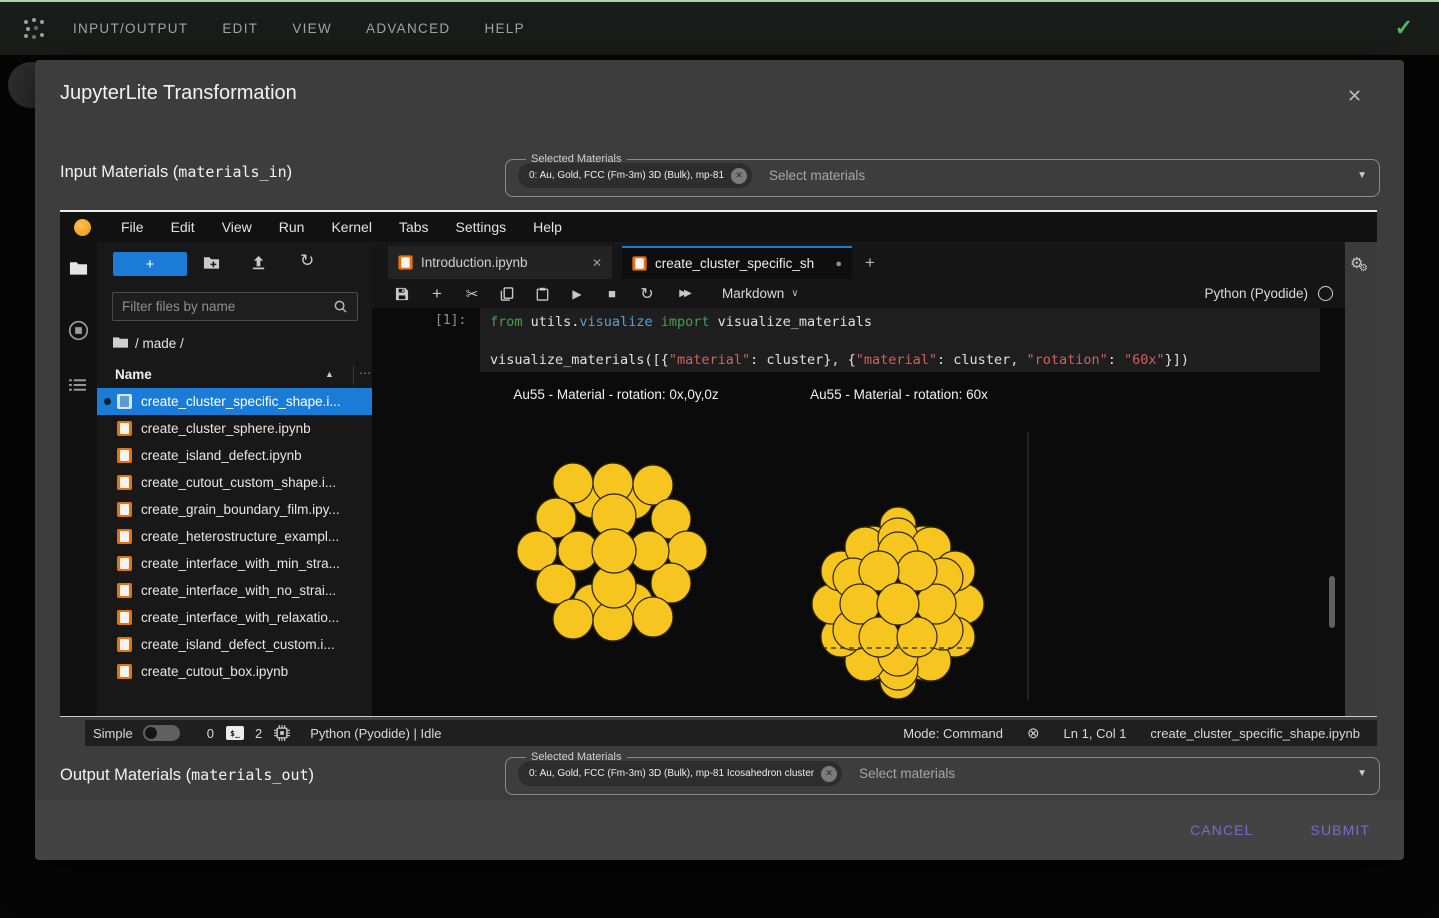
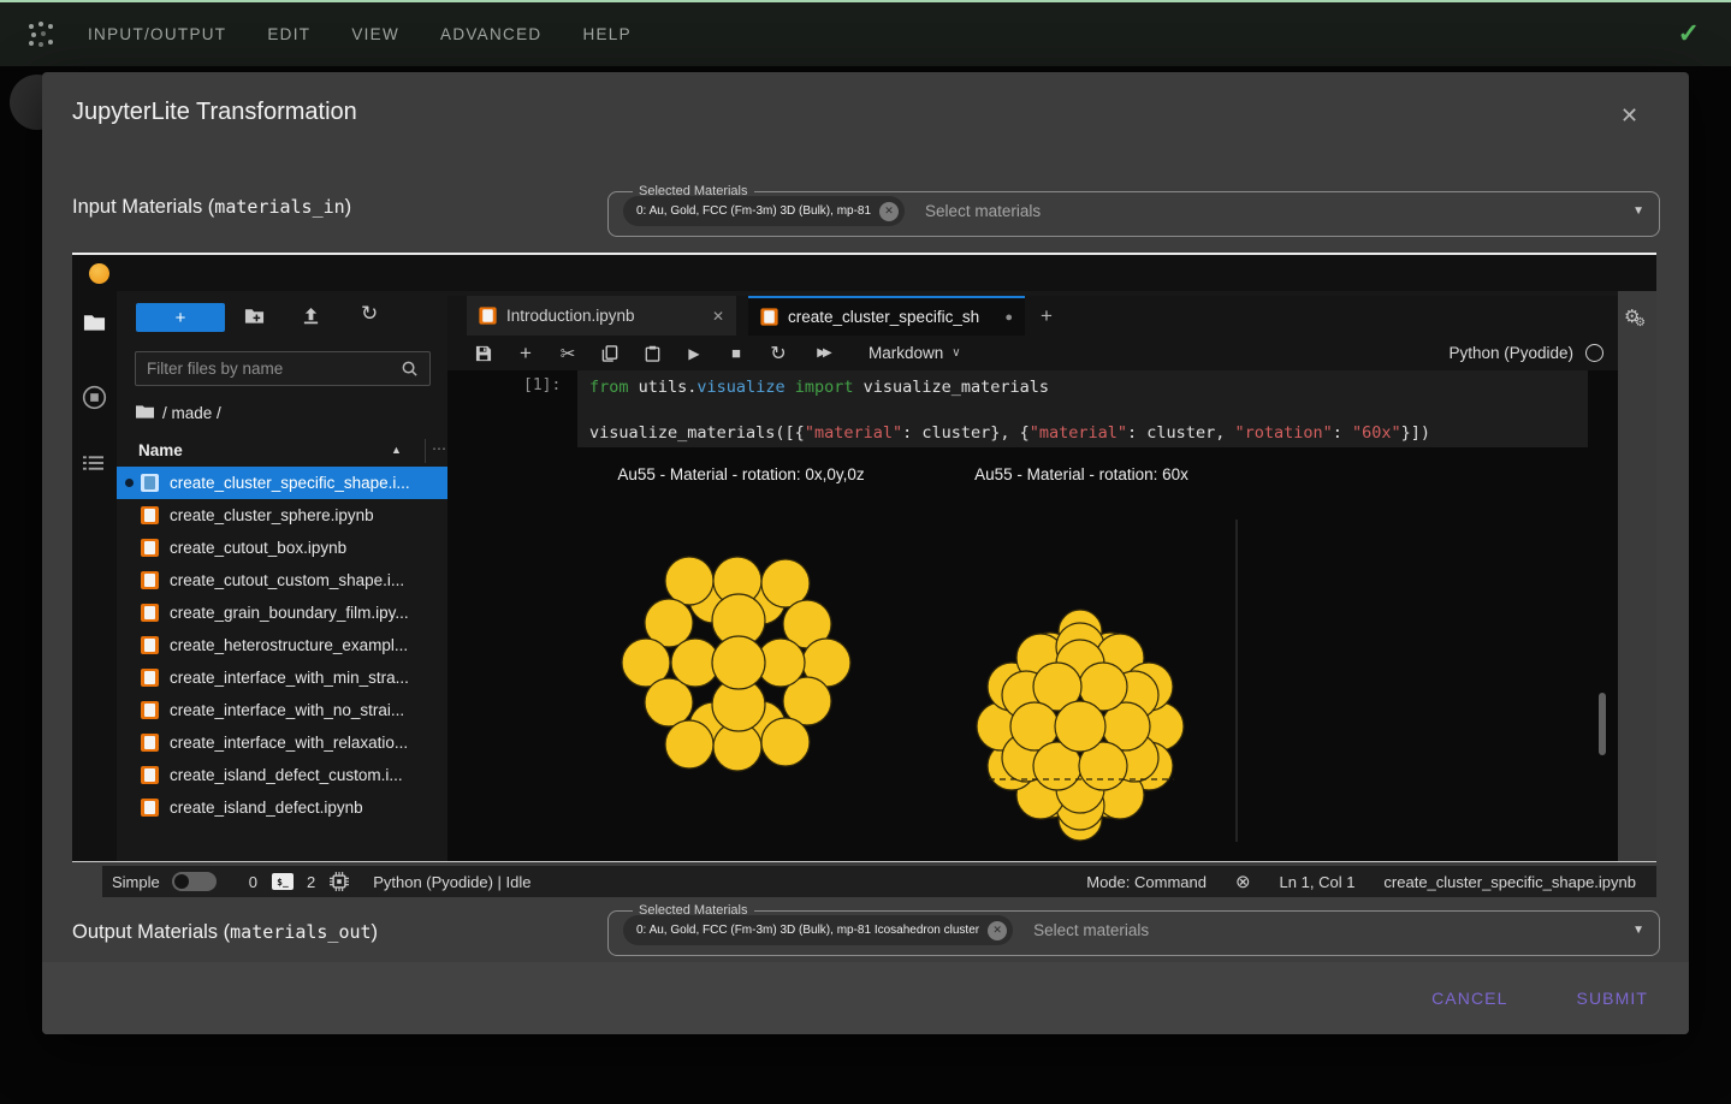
  INPUT/OUTPUT
  EDIT
  VIEW
  ADVANCED
  HELP
  ✓
  JupyterLite Transformation
  ✕
  Input Materials (materials_in)
  Selected Materials
  0: Au, Gold, FCC (Fm-3m) 3D (Bulk), mp-81
  ✕
  Select materials
  ▼
- File
- Edit
- View
- Run
- Kernel
- Tabs
- Settings
- Help
  +
  ↻
  Filter files by name
  / made /
  Name
  ▲
  ⋯
  create_cluster_specific_shape.i...
  create_cluster_sphere.ipynb
- create_island_defect.ipynb
+ create_cutout_box.ipynb
  create_cutout_custom_shape.i...
  create_grain_boundary_film.ipy...
  create_heterostructure_exampl...
  create_interface_with_min_stra...
  create_interface_with_no_strai...
  create_interface_with_relaxatio...
  create_island_defect_custom.i...
- create_cutout_box.ipynb
+ create_island_defect.ipynb
  Introduction.ipynb
  ✕
  create_cluster_specific_sh
  ●
  +
  +
  ✂
  ▶
  ■
  ↻
  ▶▶
  Markdown
  ∨
  Python (Pyodide)
  [1]:
  from utils.visualize import visualize_materials
  visualize_materials([{"material": cluster}, {"material": cluster, "rotation": "60x"}])
  Au55 - Material - rotation: 0x,0y,0z
  Au55 - Material - rotation: 60x
  ⚙
  ⚙
  Simple
  0
  $_
  2
  Python (Pyodide) | Idle
  Mode: Command
  ⊗
  Ln 1, Col 1
  create_cluster_specific_shape.ipynb
  Output Materials (materials_out)
  Selected Materials
  0: Au, Gold, FCC (Fm-3m) 3D (Bulk), mp-81 Icosahedron cluster
  ✕
  Select materials
  ▼
  CANCEL
  SUBMIT
